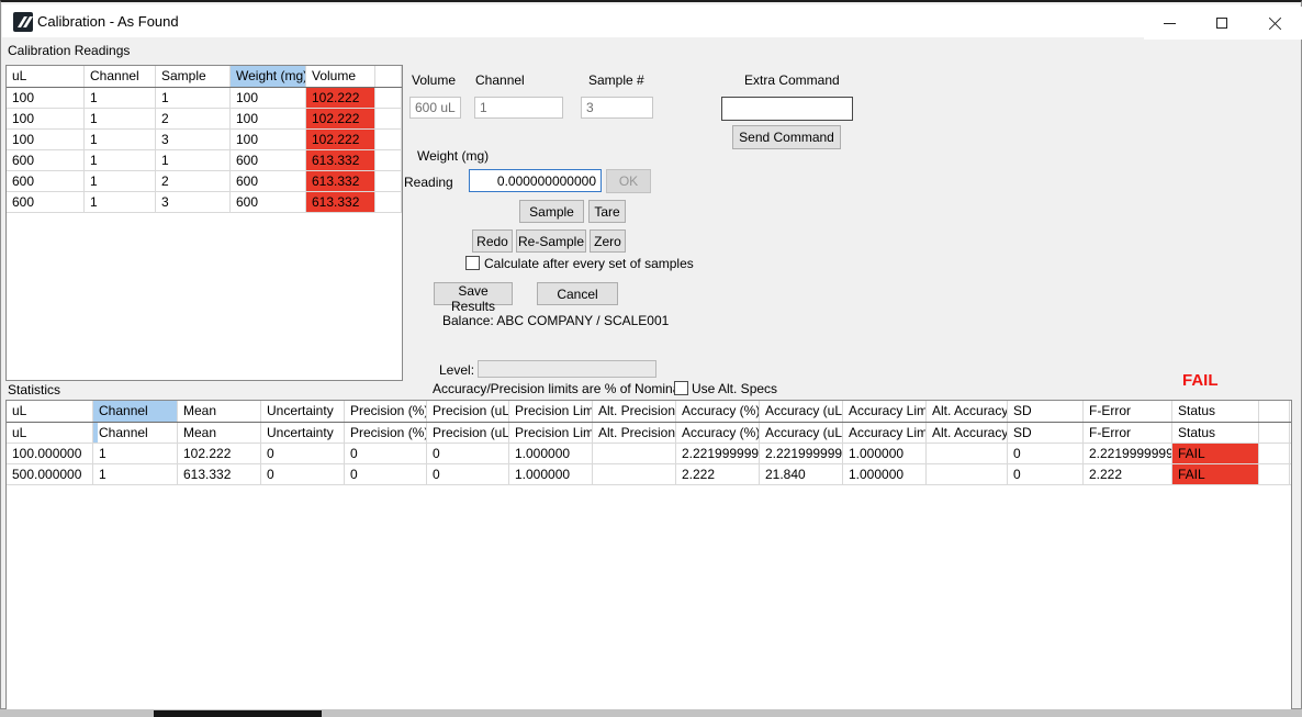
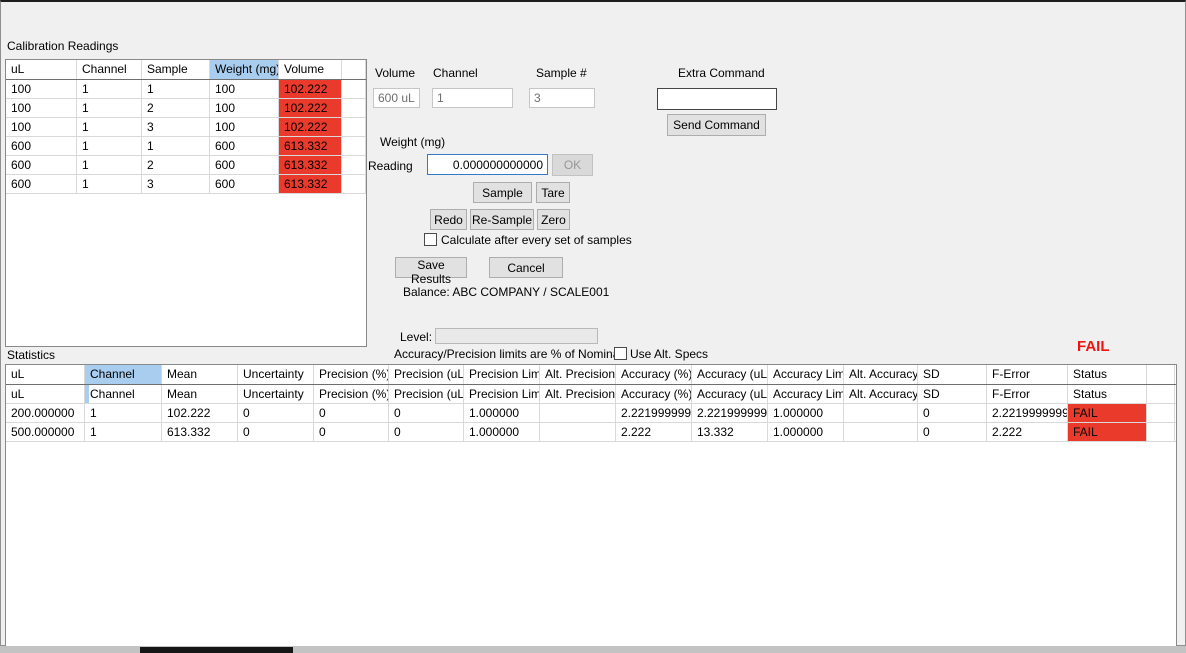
- Calibration - As Found
  Calibration Readings
  uL
  Channel
  Sample
  Weight (mg)
  Volume
  100
  1
  1
  100
  102.222
  100
  1
  2
  100
  102.222
  100
  1
  3
  100
  102.222
  600
  1
  1
  600
  613.332
  600
  1
  2
  600
  613.332
  600
  1
  3
  600
  613.332
  Volume
  Channel
  Sample #
  Extra Command
  600 uL
  1
  3
  Send Command
  Weight (mg)
  Reading
  0.000000000000
  OK
  Sample
  Tare
  Redo
  Re-Sample
  Zero
  Calculate after every set of samples
  Save Results
  Cancel
  Balance: ABC COMPANY / SCALE001
  Level:
  Accuracy/Precision limits are % of Nomin
  Use Alt. Specs
  FAIL
  Statistics
  uL
  Channel
  Mean
  Uncertainty
  Precision (%)
  Precision (uL
  Precision Lim
  Alt. Precision
  Accuracy (%)
  Accuracy (uL
  Accuracy Lim
  Alt. Accuracy
  SD
  F-Error
  Status
  uL
  Channel
  Mean
  Uncertainty
  Precision (%)
  Precision (uL
  Precision Lim
  Alt. Precision
  Accuracy (%)
  Accuracy (uL
  Accuracy Lim
  Alt. Accuracy
  SD
  F-Error
  Status
- 100.000000
+ 200.000000
  1
  102.222
  0
  0
  0
  1.000000
  2.221999999
  2.221999999
  1.000000
  0
  2.2219999999
  FAIL
  500.000000
  1
  613.332
  0
  0
  0
  1.000000
  2.222
- 21.840
+ 13.332
  1.000000
  0
  2.222
  FAIL
